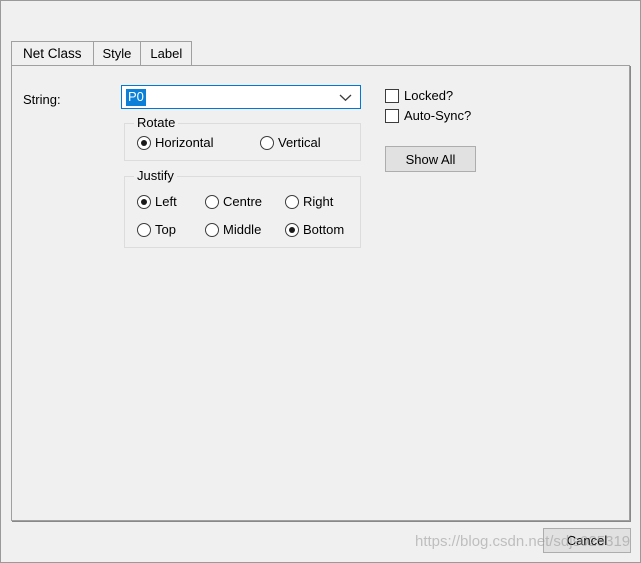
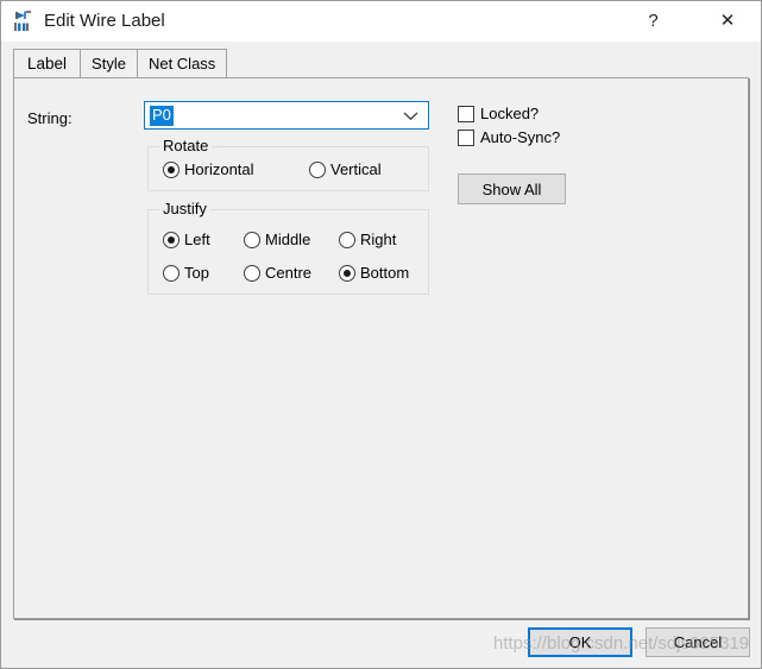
+ Edit Wire Label
+ ?
+ ✕
- Net Class
+ Label
  Style
- Label
+ Net Class
  String:
  P0
  Rotate
  Horizontal
  Vertical
  Justify
  Left
- Centre
+ Middle
  Right
  Top
- Middle
+ Centre
  Bottom
  Locked?
  Auto-Sync?
  Show All
+ OK
  Cancel
  https://blog.csdn.net/sdjs025319
